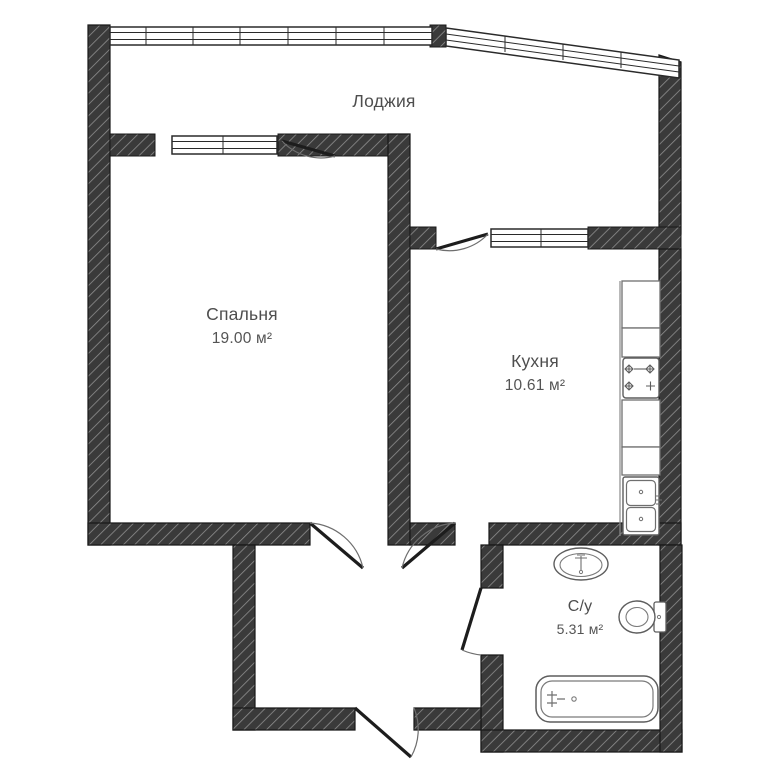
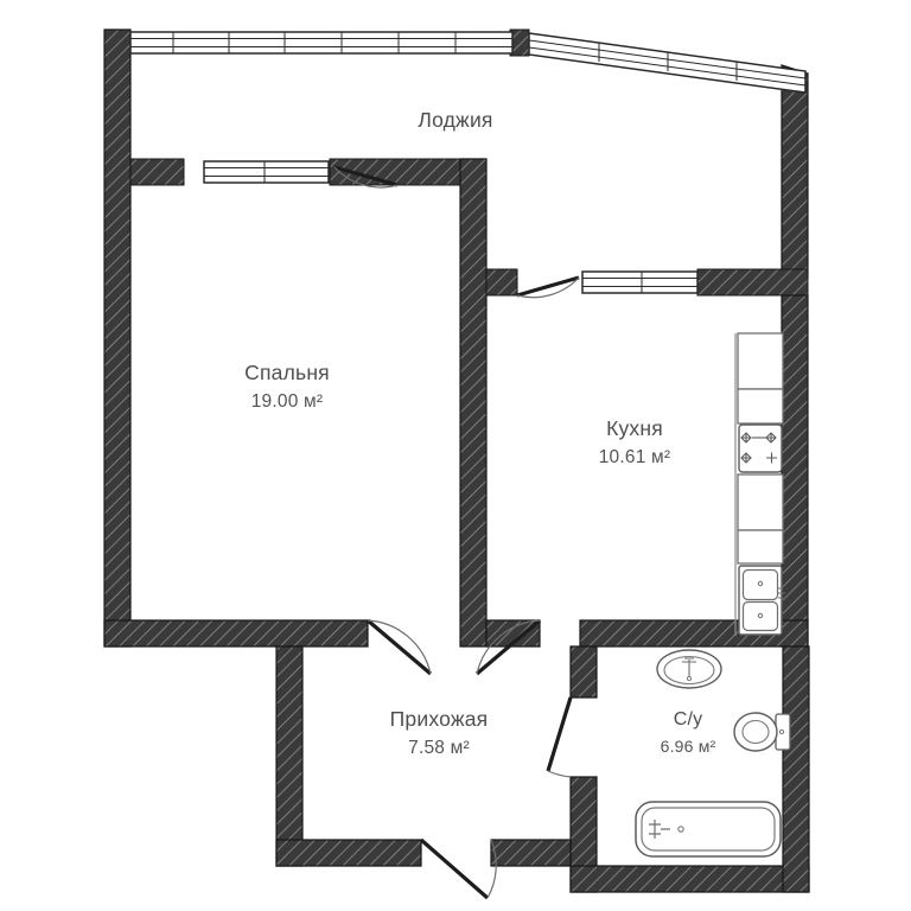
  Лоджия
  Спальня
  19.00 м²
  Кухня
  10.61 м²
+ Прихожая
+ 7.58 м²
  С/у
- 5.31 м²
+ 6.96 м²
